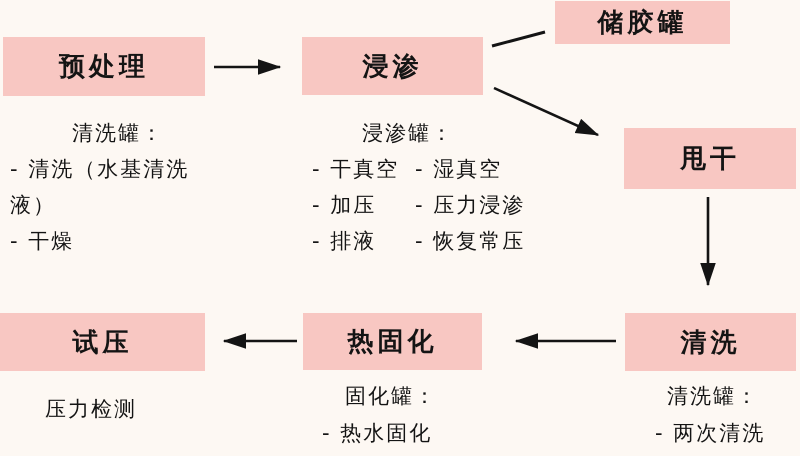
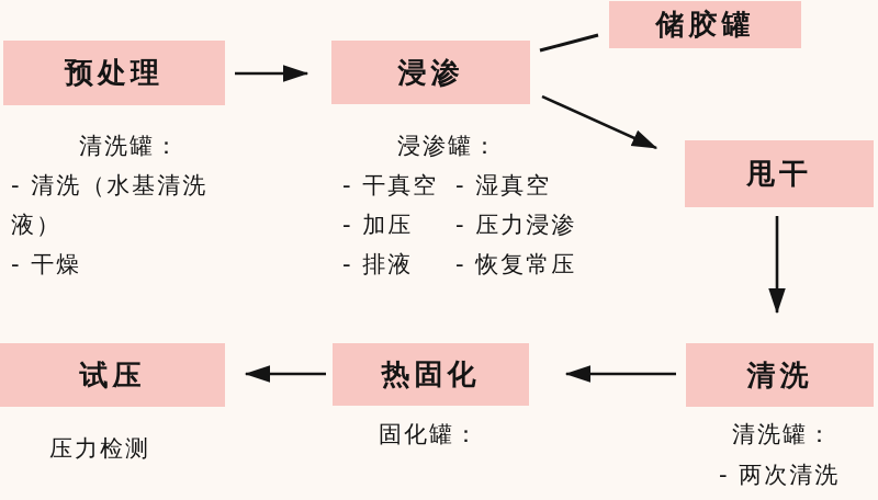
  预处理
  浸渗
  储胶罐
  甩干
  清洗
  热固化
  试压
  清洗罐：
  - 清洗（水基清洗
  液）
  - 干燥
  浸渗罐：
  - 干真空
  - 加压
  - 排液
  - 湿真空
  - 压力浸渗
  - 恢复常压
  清洗罐：
  - 两次清洗
  固化罐：
- - 热水固化
  压力检测
